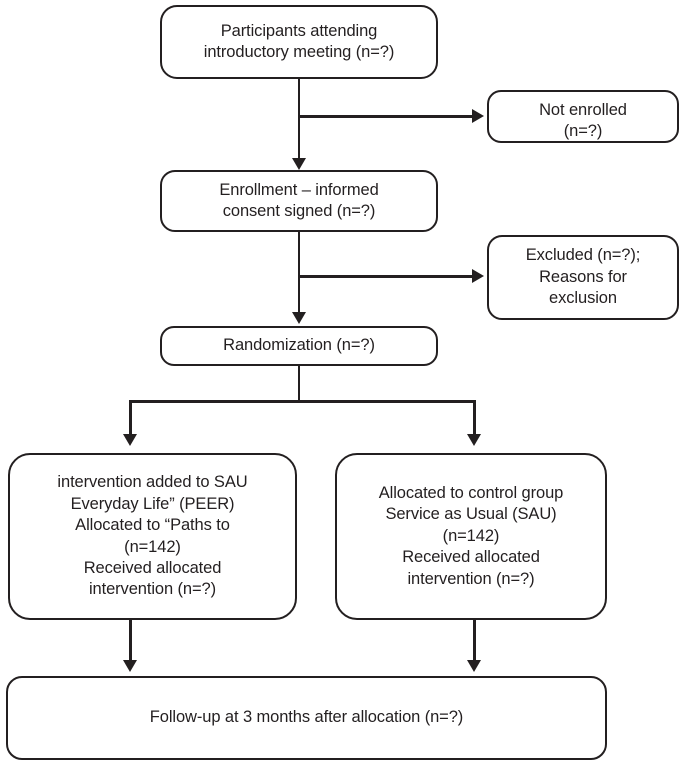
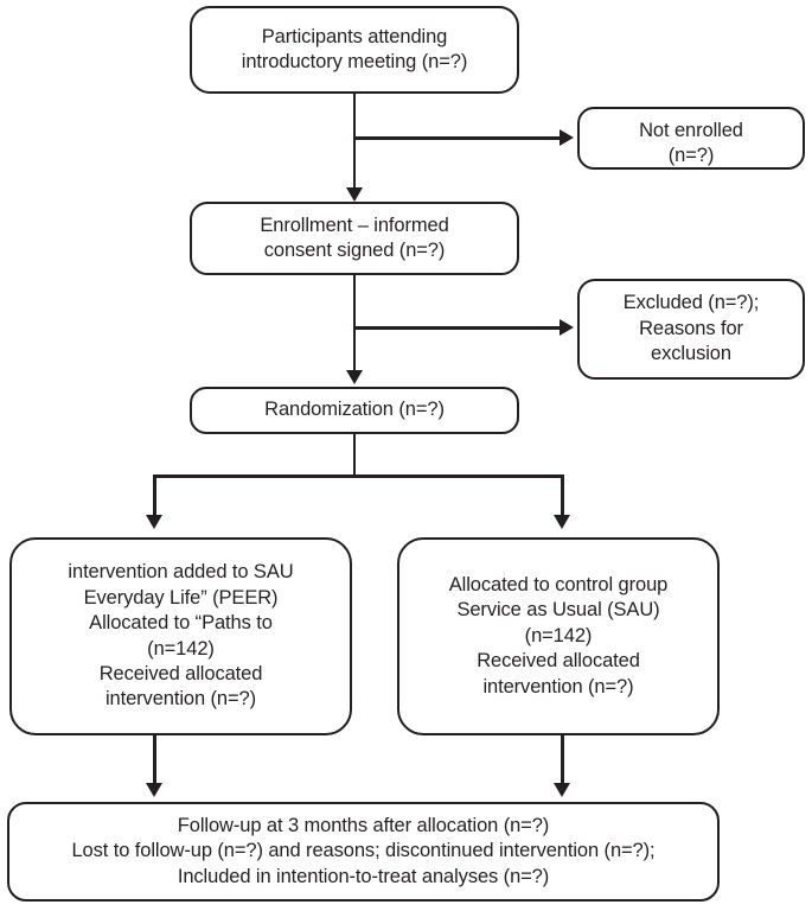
  Participants attending
  introductory meeting (n=?)
  Not enrolled
  (n=?)
  Enrollment – informed
  consent signed (n=?)
  Excluded (n=?);
  Reasons for
  exclusion
  Randomization (n=?)
  intervention added to SAU
  Everyday Life” (PEER)
  Allocated to “Paths to
  (n=142)
  Received allocated
  intervention (n=?)
  Allocated to control group
  Service as Usual (SAU)
  (n=142)
  Received allocated
  intervention (n=?)
  Follow-up at 3 months after allocation (n=?)
+ Lost to follow-up (n=?) and reasons; discontinued intervention (n=?);
+ Included in intention-to-treat analyses (n=?)
